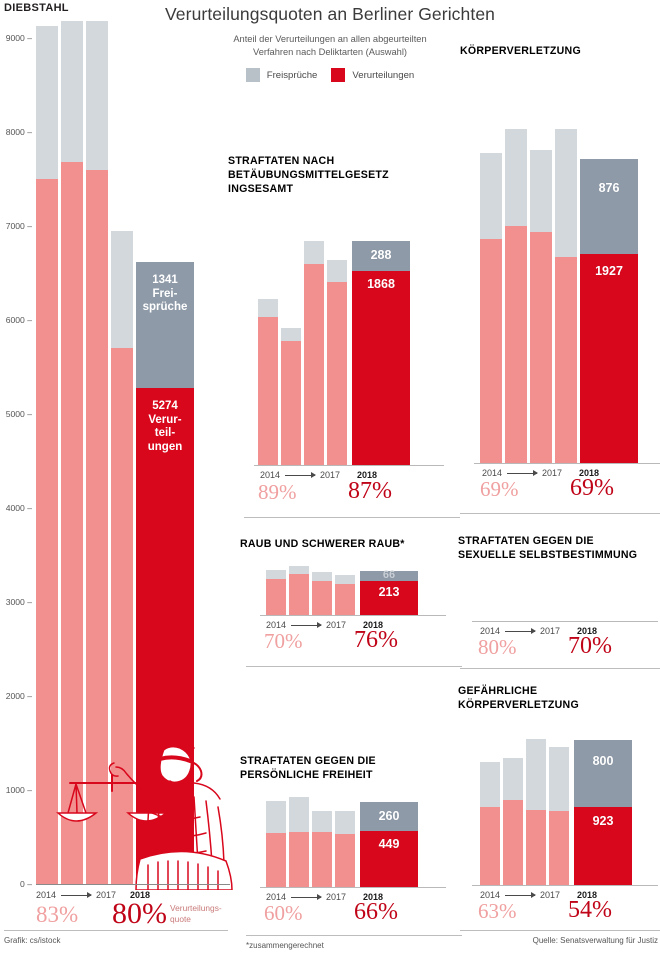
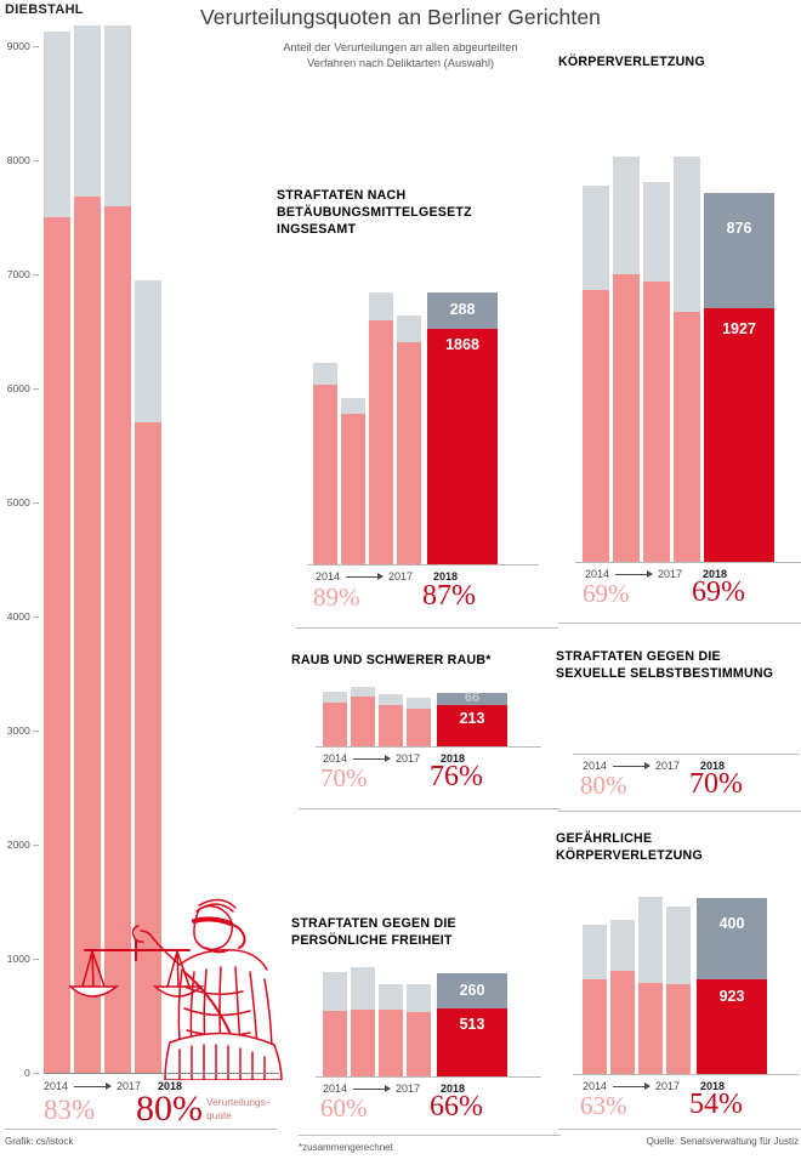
  Verurteilungsquoten an Berliner Gerichten
  Anteil der Verurteilungen an allen abgeurteilten
  Verfahren nach Deliktarten (Auswahl)
- Freisprüche
- Verurteilungen
  DIEBSTAHL
  9000
  8000
  7000
  6000
  5000
  4000
  3000
  2000
  1000
  0
- 1341
- Frei-
- sprüche
- 5274
- Verur-
- teil-
- ungen
  2014
  2017
  2018
  83%
  80%
  Verurteilungs-
  quote
  Grafik: cs/istock
  STRAFTATEN NACH
  BETÄUBUNGSMITTELGESETZ
  INGSESAMT
  288
  1868
  2014
  2017
  2018
  89%
  87%
  KÖRPERVERLETZUNG
  876
  1927
  2014
  2017
  2018
  69%
  69%
  RAUB UND SCHWERER RAUB*
  66
  213
  2014
  2017
  2018
  70%
  76%
  STRAFTATEN GEGEN DIE
  SEXUELLE SELBSTBESTIMMUNG
  2014
  2017
  2018
  80%
  70%
  STRAFTATEN GEGEN DIE
  PERSÖNLICHE FREIHEIT
  260
- 449
+ 513
  2014
  2017
  2018
  60%
  66%
  *zusammengerechnet
  GEFÄHRLICHE
  KÖRPERVERLETZUNG
- 800
+ 400
  923
  2014
  2017
  2018
  63%
  54%
  Quelle: Senatsverwaltung für Justiz
